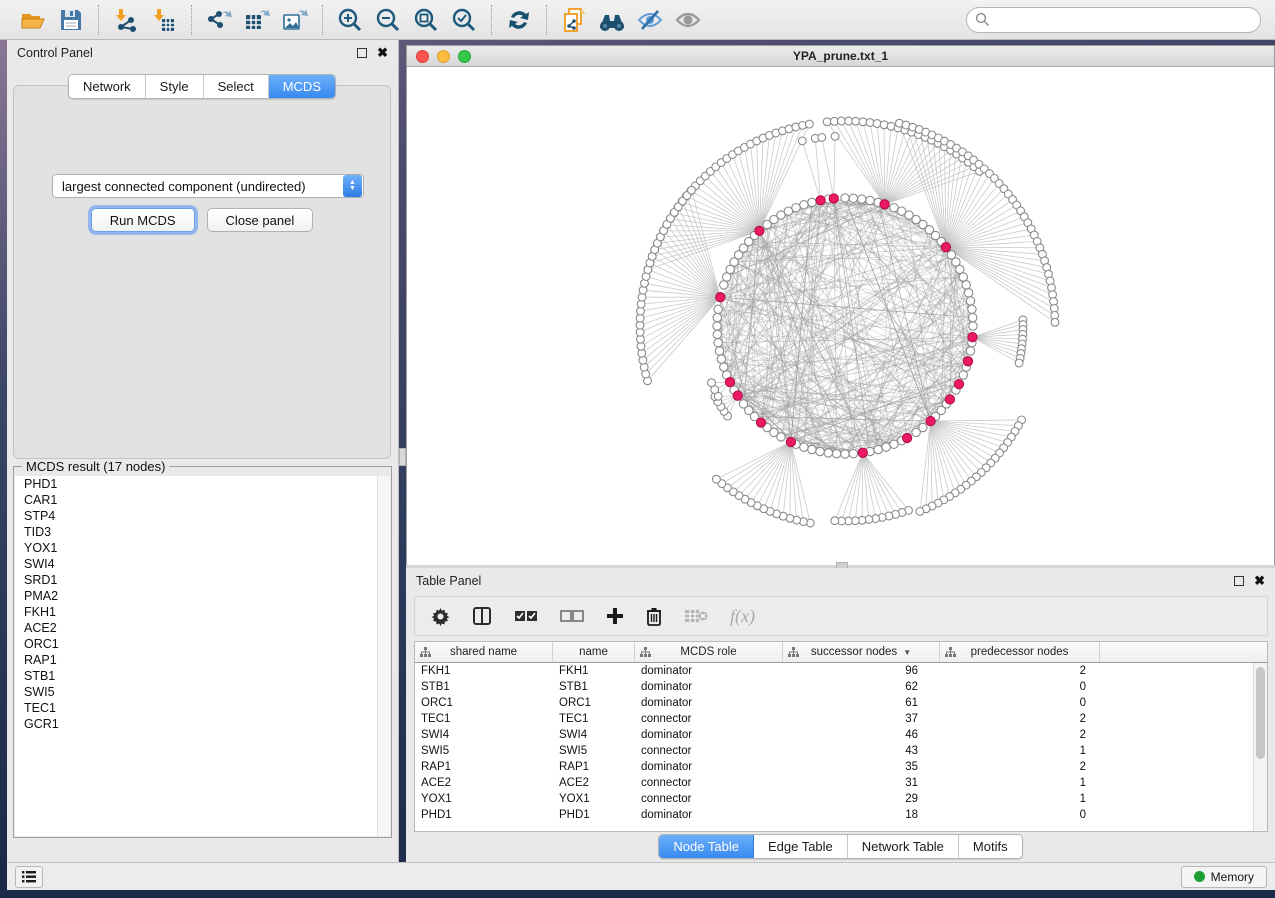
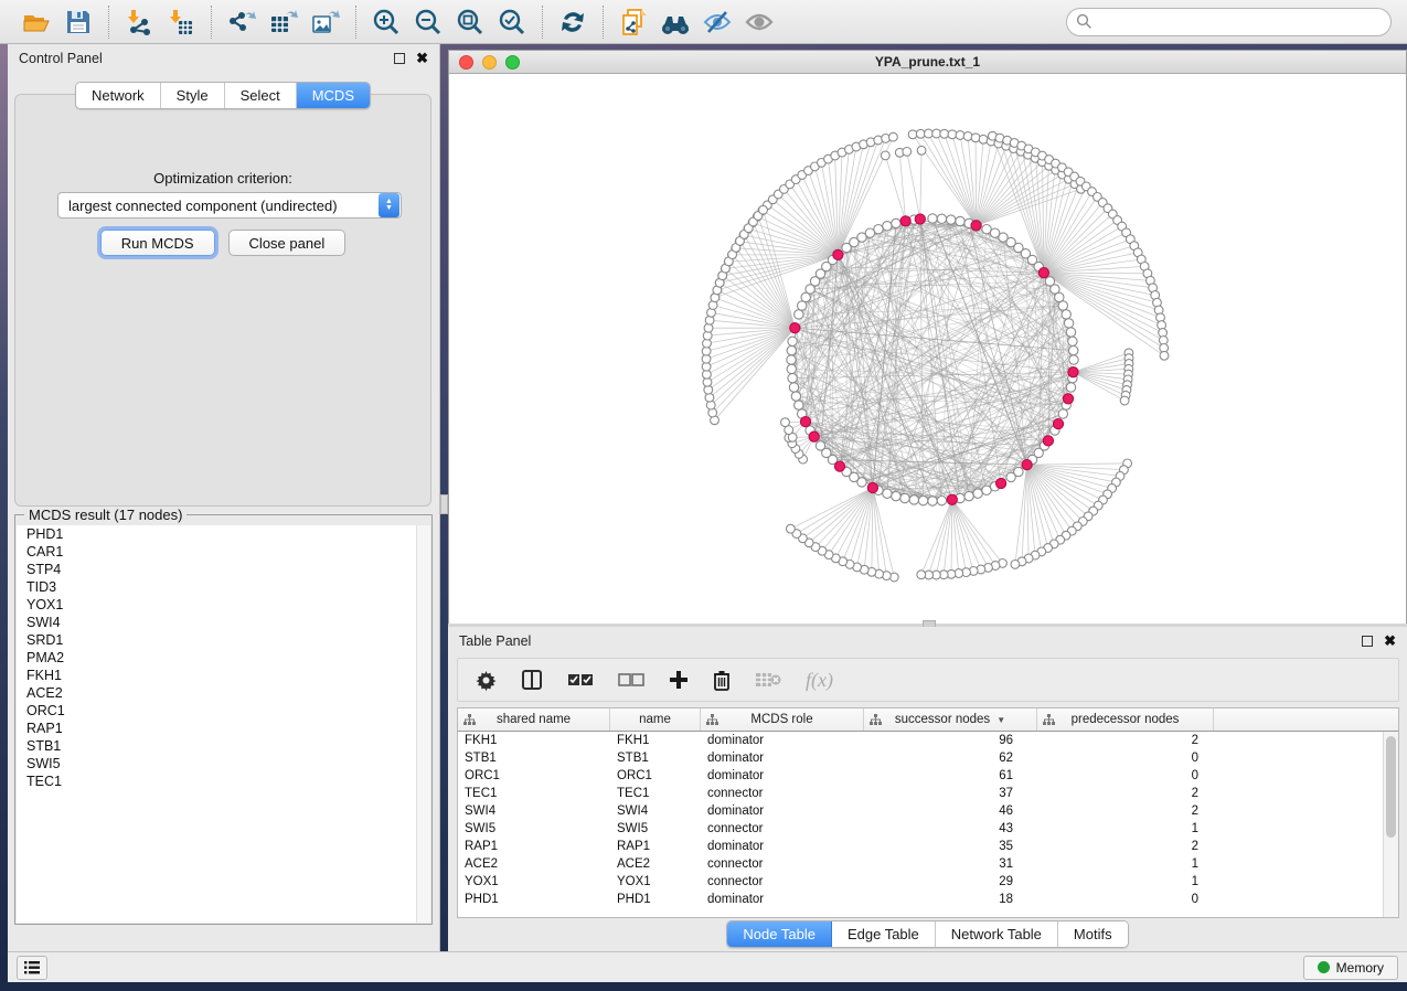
  Control Panel
  ✖
  Network
  Style
  Select
  MCDS
+ Optimization criterion:
  largest connected component (undirected)
  Run MCDS
  Close panel
  MCDS result (17 nodes)
  PHD1
  CAR1
  STP4
  TID3
  YOX1
  SWI4
  SRD1
  PMA2
  FKH1
  ACE2
  ORC1
  RAP1
  STB1
  SWI5
  TEC1
- GCR1
  YPA_prune.txt_1
  Table Panel
  ✖
  f(x)
  shared name
  name
  MCDS role
  successor nodes
  ▼
  predecessor nodes
  FKH1
  FKH1
  dominator
  96
  2
  STB1
  STB1
  dominator
  62
  0
  ORC1
  ORC1
  dominator
  61
  0
  TEC1
  TEC1
  connector
  37
  2
  SWI4
  SWI4
  dominator
  46
  2
  SWI5
  SWI5
  connector
  43
  1
  RAP1
  RAP1
  dominator
  35
  2
  ACE2
  ACE2
  connector
  31
  1
  YOX1
  YOX1
  connector
  29
  1
  PHD1
  PHD1
  dominator
  18
  0
  Node Table
  Edge Table
  Network Table
  Motifs
  Memory
